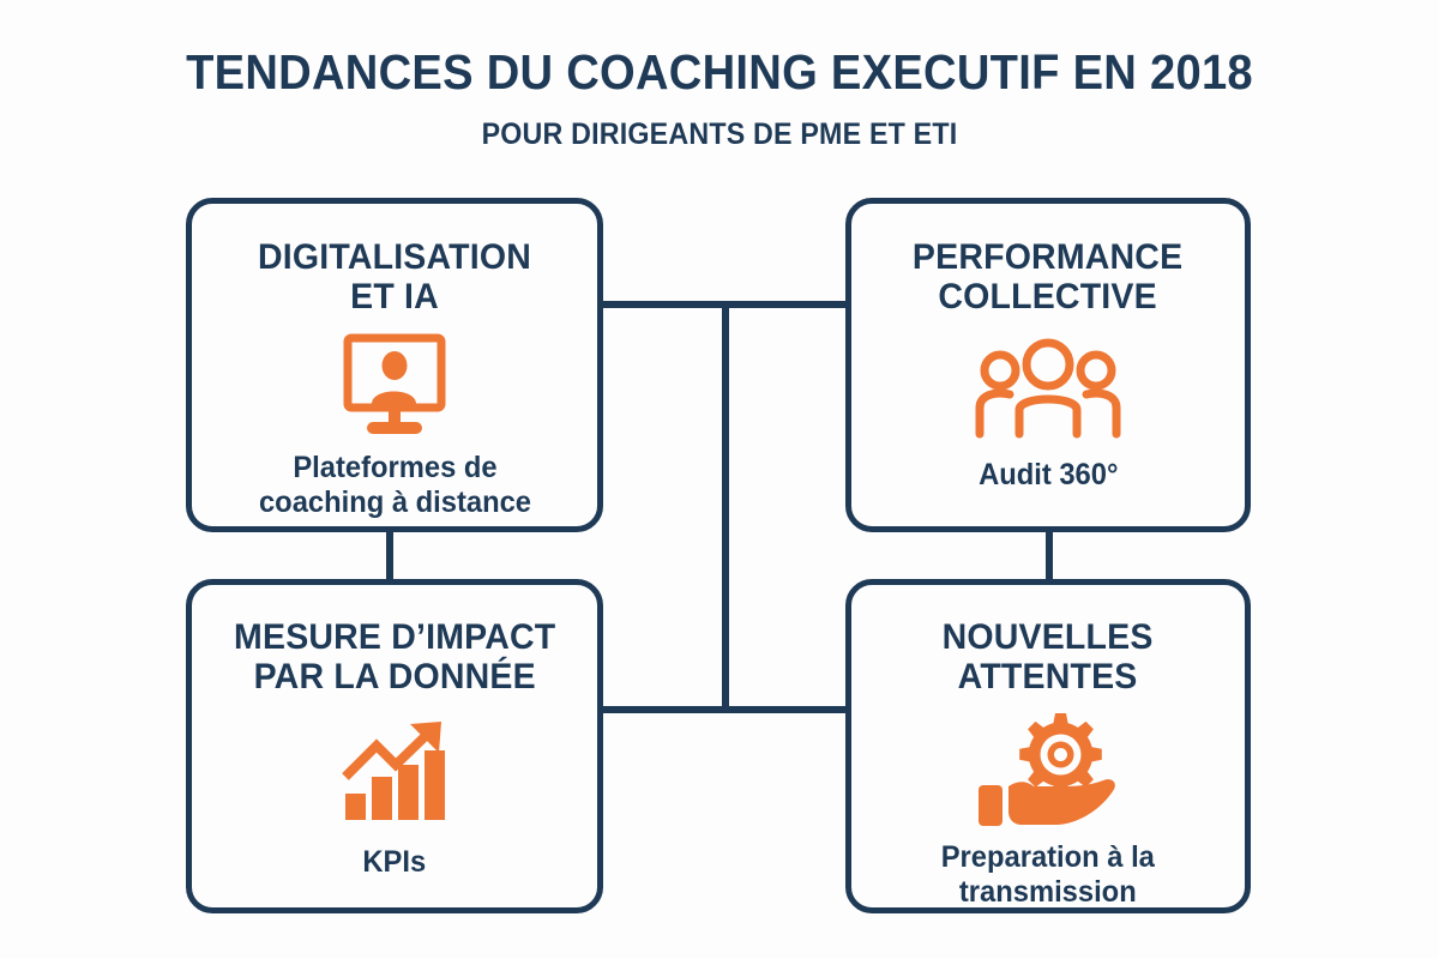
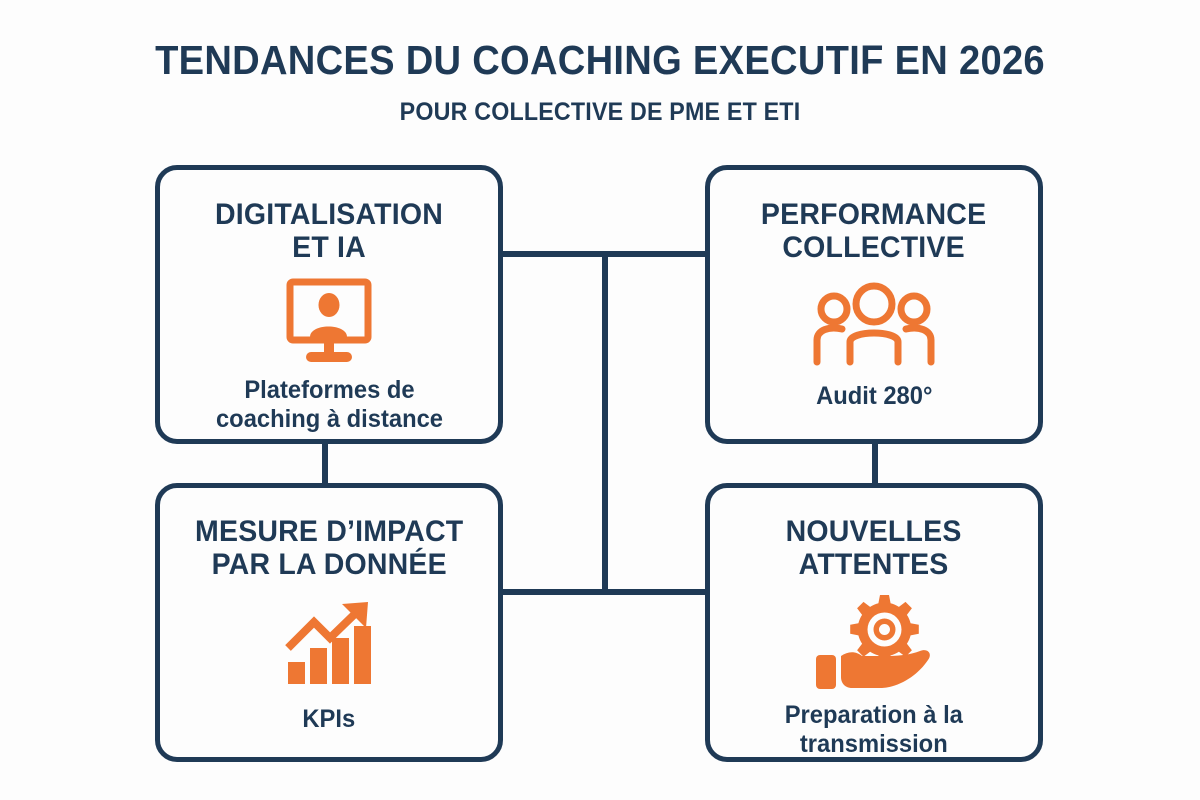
- TENDANCES DU COACHING EXECUTIF EN 2018
+ TENDANCES DU COACHING EXECUTIF EN 2026
- POUR DIRIGEANTS DE PME ET ETI
+ POUR COLLECTIVE DE PME ET ETI
  DIGITALISATION
  ET IA
  Plateformes de
  coaching à distance
  PERFORMANCE
  COLLECTIVE
- Audit 360°
+ Audit 280°
  MESURE D’IMPACT
  PAR LA DONNÉE
  KPIs
  NOUVELLES
  ATTENTES
  Preparation à la
  transmission
